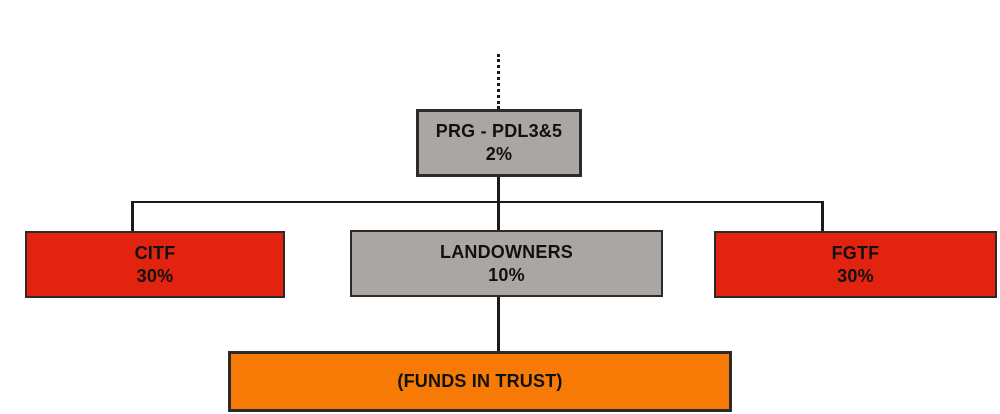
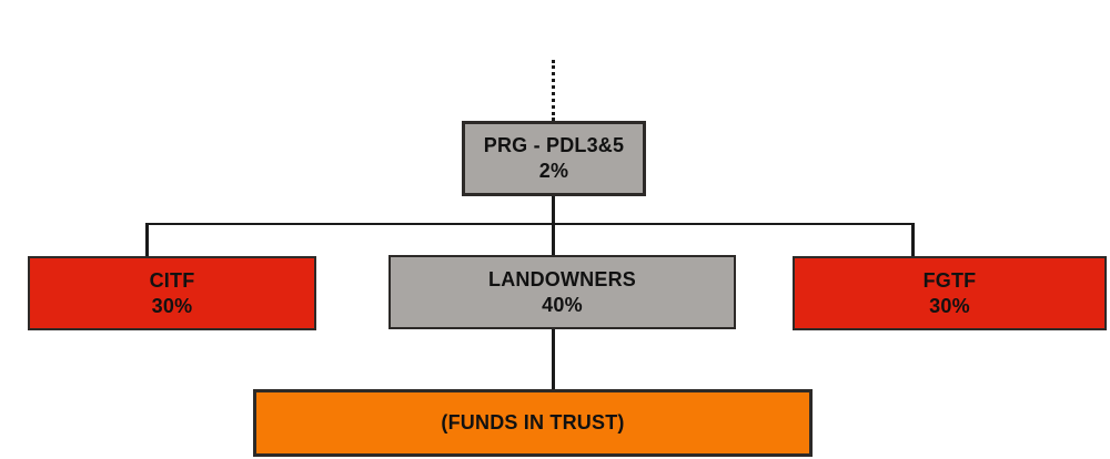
  PRG - PDL3&5
  2%
  CITF
  30%
  LANDOWNERS
- 10%
+ 40%
  FGTF
  30%
  (FUNDS IN TRUST)
